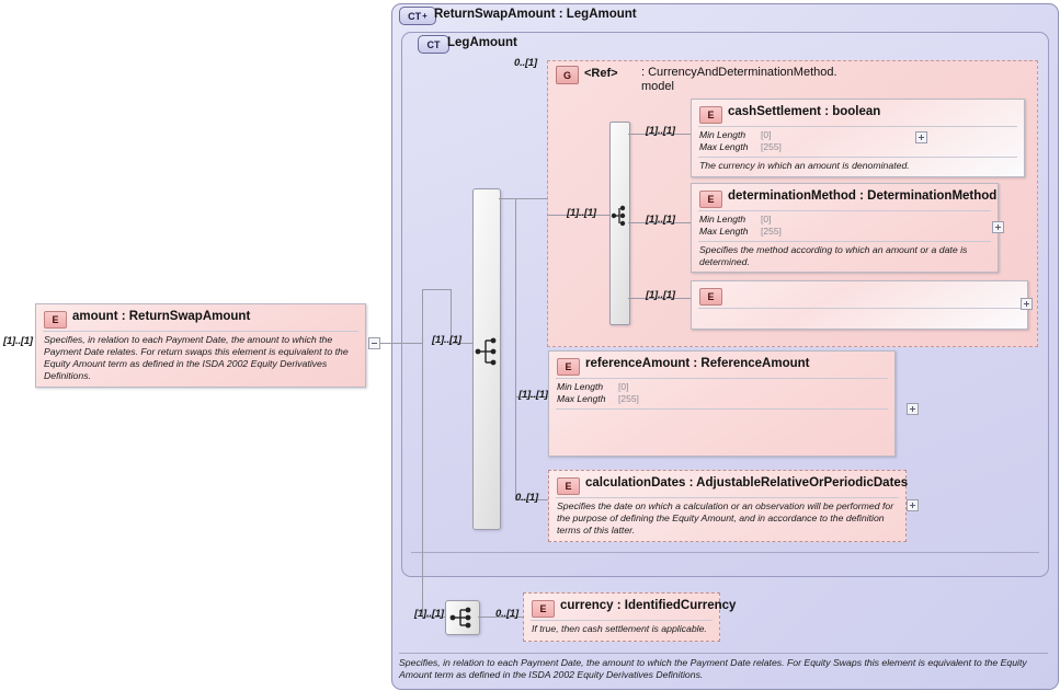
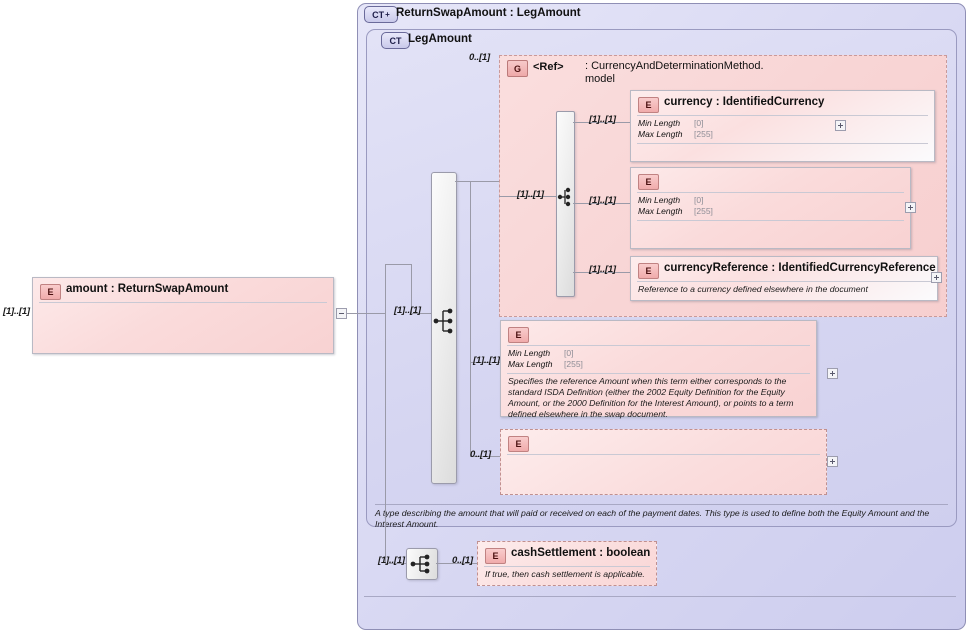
  CT
  +
  ReturnSwapAmount : LegAmount
- Specifies, in relation to each Payment Date, the amount to which the Payment Date relates. For Equity Swaps this element is equivalent to the Equity Amount term as defined in the ISDA 2002 Equity Derivatives Definitions.
  CT
  LegAmount
+ A type describing the amount that will paid or received on each of the payment dates. This type is used to define both the Equity Amount and the Interest Amount.
  G
  <Ref>
  : CurrencyAndDeterminationMethod.
  model
  0..[1]
  [1]..[1]
  [1]..[1]
  0..[1]
  [1]..[1]
  [1]..[1]
  [1]..[1]
  [1]..[1]
  [1]..[1]
  0..[1]
  [1]..[1]
  E
  amount : ReturnSwapAmount
- Specifies, in relation to each Payment Date, the amount to which the Payment Date relates. For return swaps this element is equivalent to the Equity Amount term as defined in the ISDA 2002 Equity Derivatives Definitions.
  E
- cashSettlement : boolean
+ currency : IdentifiedCurrency
  Min Length
  [0]
  Max Length
  [255]
- The currency in which an amount is denominated.
  E
- determinationMethod : DeterminationMethod
  Min Length
  [0]
  Max Length
  [255]
- Specifies the method according to which an amount or a date is determined.
  E
+ currencyReference : IdentifiedCurrencyReference
+ Reference to a currency defined elsewhere in the document
  E
- referenceAmount : ReferenceAmount
  Min Length
  [0]
  Max Length
  [255]
+ Specifies the reference Amount when this term either corresponds to the standard ISDA Definition (either the 2002 Equity Definition for the Equity Amount, or the 2000 Definition for the Interest Amount), or points to a term defined elsewhere in the swap document.
  E
- calculationDates : AdjustableRelativeOrPeriodicDates
- Specifies the date on which a calculation or an observation will be performed for the purpose of defining the Equity Amount, and in accordance to the definition terms of this latter.
  E
- currency : IdentifiedCurrency
+ cashSettlement : boolean
  If true, then cash settlement is applicable.
